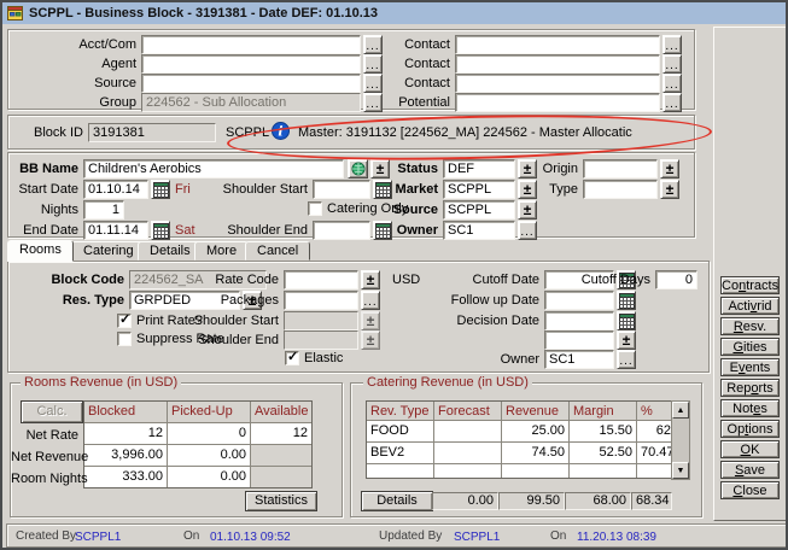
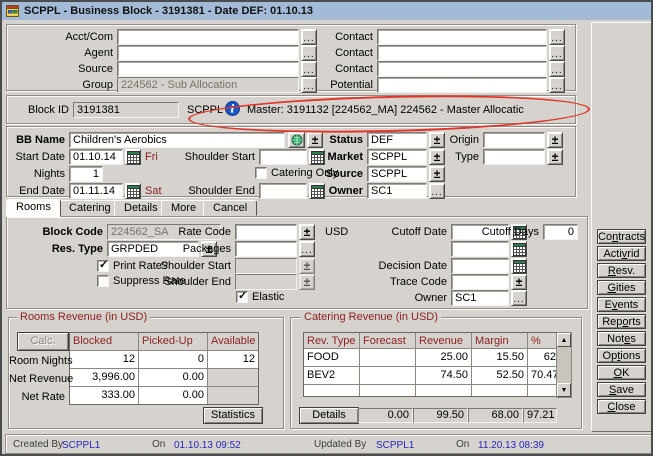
  SCPPL - Business Block - 3191381 - Date DEF: 01.10.13
  Acct/Com
  Contact
  Agent
  Contact
  Source
  Contact
  Group
  224562 - Sub Allocation
  Potential
  Block ID
  3191381
  SCPPL
  i
  Master: 3191132 [224562_MA] 224562 - Master Allocatic
  BB Name
  Children's Aerobics
  Status
  DEF
  Origin
  Start Date
  01.10.14
  Fri
  Shoulder Start
  Market
  SCPPL
  Type
  Nights
  1
  Catering Only
  Source
  SCPPL
  End Date
  01.11.14
  Sat
  Shoulder End
  Owner
  SC1
  Rooms
  Catering
  Details
  More
  Cancel
  Block Code
  224562_SA
  Rate Code
  USD
  Cutoff Date
  Cutoff Days
  0
  Res. Type
  GRPDED
  Packages
- Follow up Date
  ✓
  Print Rate?
  Shoulder Start
  Decision Date
  Suppress Rate
  Shoulder End
+ Trace Code
  ✓
  Elastic
  Owner
  SC1
  Rooms Revenue (in USD)
  Calc.
  Blocked
  Picked-Up
  Available
  12
  0
  12
  3,996.00
  0.00
  333.00
  0.00
- Net Rate
+ Room Nights
  Net Revenue
- Room Nights
+ Net Rate
  Statistics
  Catering Revenue (in USD)
  Rev. Type
  Forecast
  Revenue
  Margin
  %
  FOOD
  25.00
  15.50
  62
  BEV2
  74.50
  52.50
  70.4
  Details
  0.00
  99.50
  68.00
- 68.34
+ 97.21
  Contracts
  Activrid
  Resv.
  Gities
  Events
  Reports
  Notes
  Options
  OK
  Save
  Close
  Created By
  SCPPL1
  On
  01.10.13 09:52
  Updated By
  SCPPL1
  On
  11.20.13 08:39
